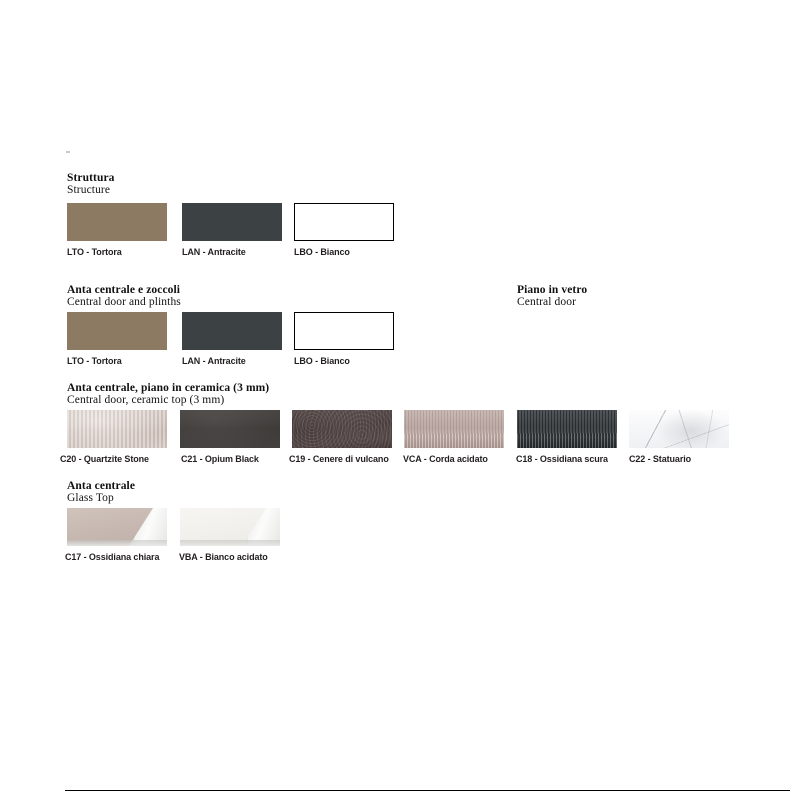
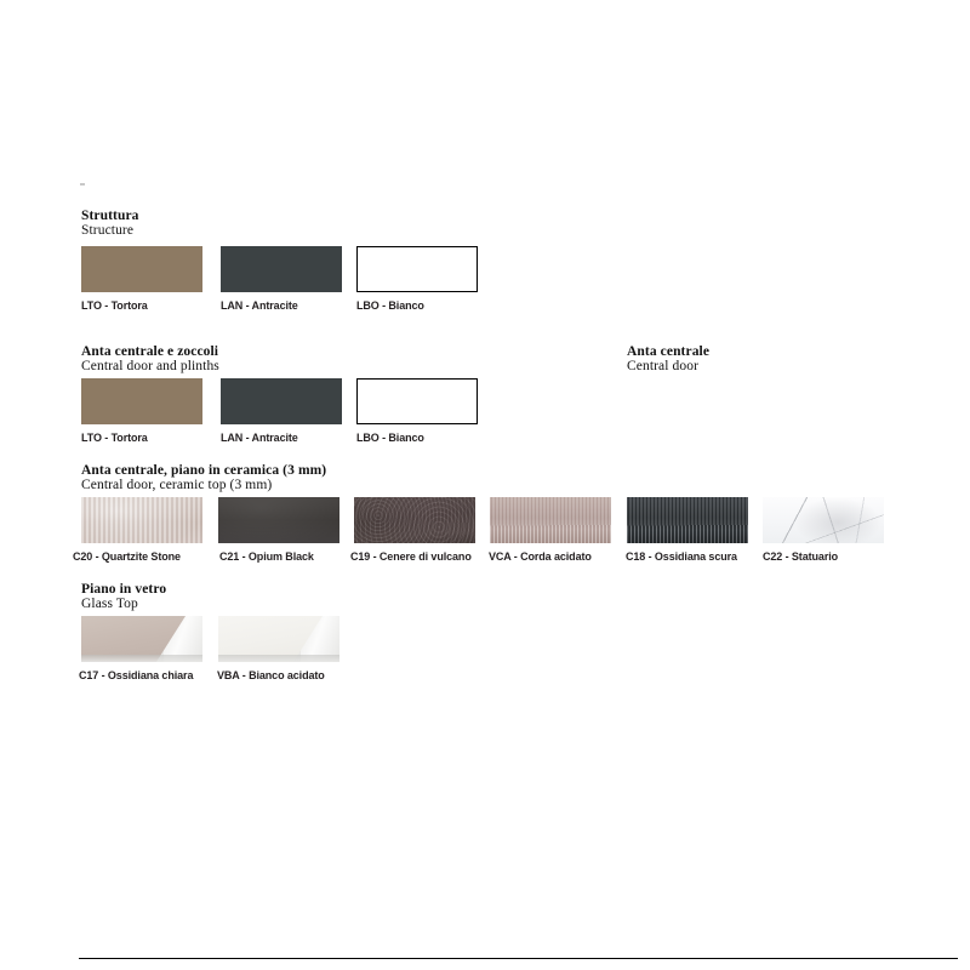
  Struttura
  Structure
  LTO - Tortora
  LAN - Antracite
  LBO - Bianco
  Anta centrale e zoccoli
  Central door and plinths
  LTO - Tortora
  LAN - Antracite
  LBO - Bianco
- Piano in vetro
+ Anta centrale
  Central door
  Anta centrale, piano in ceramica (3 mm)
  Central door, ceramic top (3 mm)
  C20 - Quartzite Stone
  C21 - Opium Black
  C19 - Cenere di vulcano
  VCA - Corda acidato
  C18 - Ossidiana scura
  C22 - Statuario
- Anta centrale
+ Piano in vetro
  Glass Top
  C17 - Ossidiana chiara
  VBA - Bianco acidato
